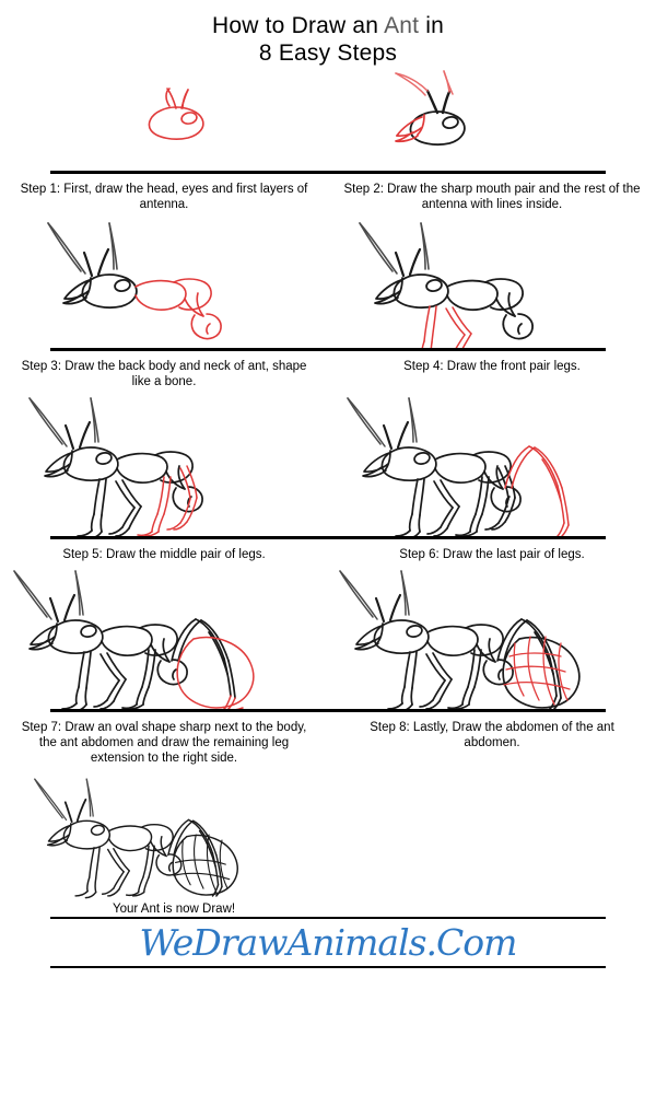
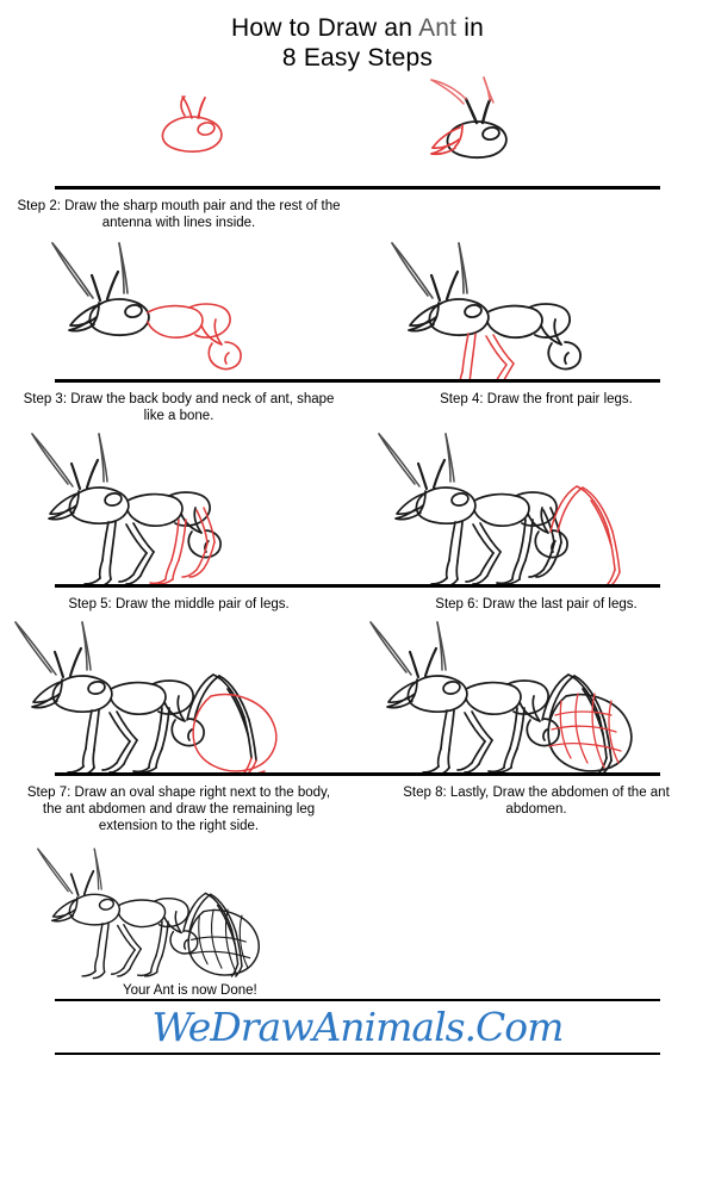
  How to Draw an Ant in
  8 Easy Steps
- Step 1: First, draw the head, eyes and first layers of antenna.
  Step 2: Draw the sharp mouth pair and the rest of the antenna with lines inside.
  Step 3: Draw the back body and neck of ant, shape like a bone.
  Step 4: Draw the front pair legs.
  Step 5: Draw the middle pair of legs.
  Step 6: Draw the last pair of legs.
- Step 7: Draw an oval shape sharp next to the body, the ant abdomen and draw the remaining leg extension to the right side.
+ Step 7: Draw an oval shape right next to the body, the ant abdomen and draw the remaining leg extension to the right side.
  Step 8: Lastly, Draw the abdomen of the ant abdomen.
- Your Ant is now Draw!
+ Your Ant is now Done!
  WeDrawAnimals.Com
